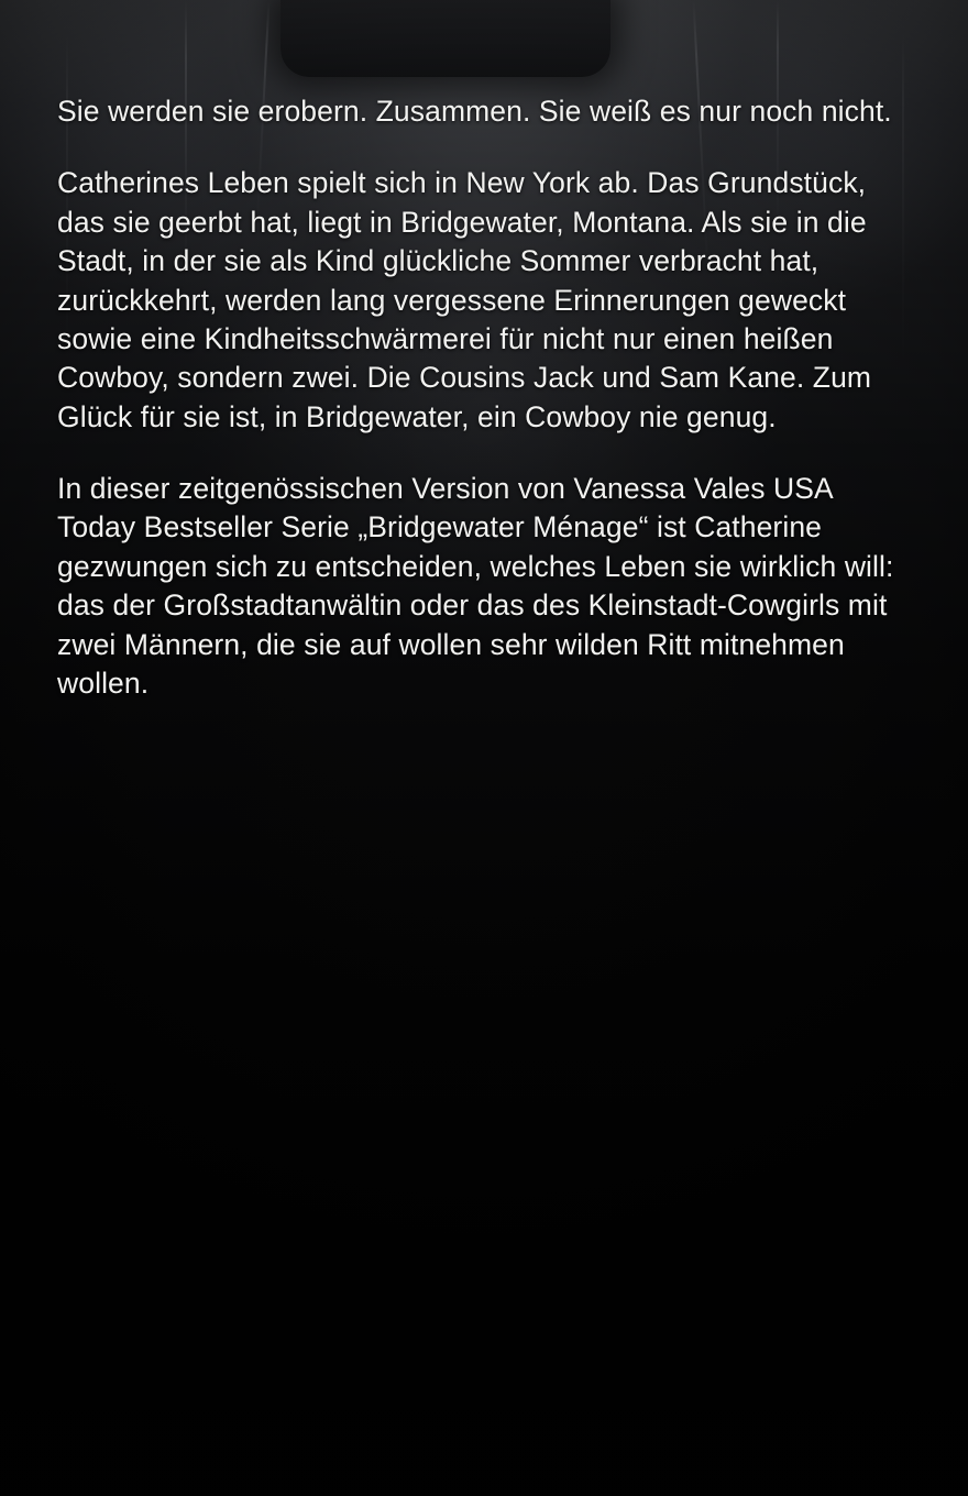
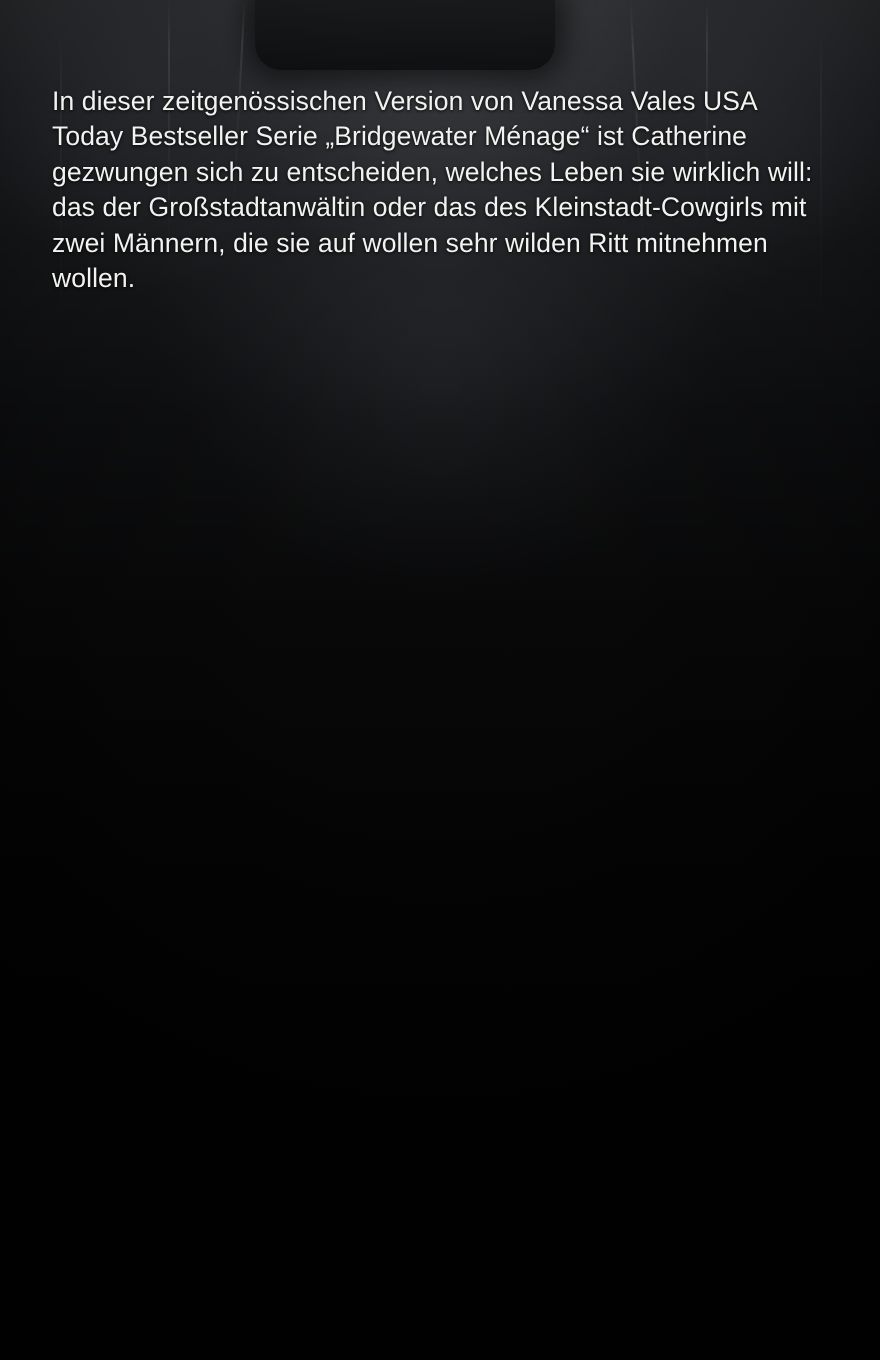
- Sie werden sie erobern. Zusammen. Sie weiß es nur noch nicht.
- Catherines Leben spielt sich in New York ab. Das Grundstück, das sie geerbt hat, liegt in Bridgewater, Montana. Als sie in die Stadt, in der sie als Kind glückliche Sommer verbracht hat, zurückkehrt, werden lang vergessene Erinnerungen geweckt sowie eine Kindheitsschwärmerei für nicht nur einen heißen Cowboy, sondern zwei. Die Cousins Jack und Sam Kane. Zum Glück für sie ist, in Bridgewater, ein Cowboy nie genug.
  In dieser zeitgenössischen Version von Vanessa Vales USA Today Bestseller Serie „Bridgewater Ménage“ ist Catherine gezwungen sich zu entscheiden, welches Leben sie wirklich will: das der Großstadtanwältin oder das des Kleinstadt-Cowgirls mit zwei Männern, die sie auf wollen sehr wilden Ritt mitnehmen wollen.
